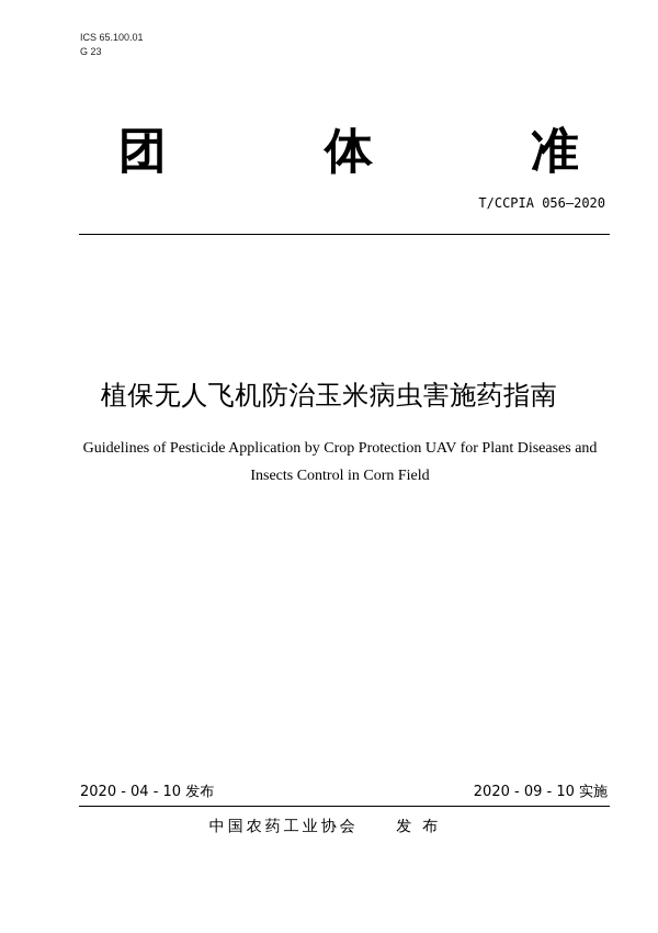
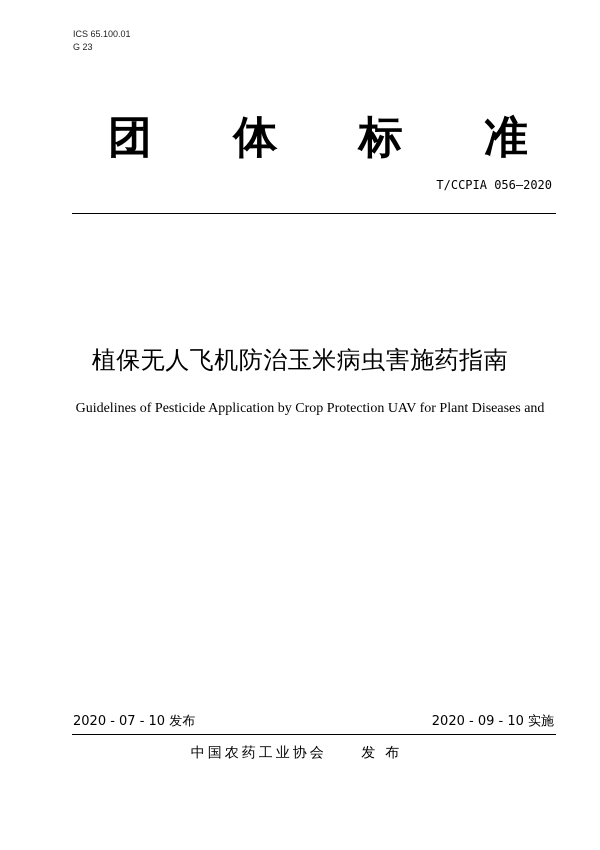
  ICS 65.100.01
  G 23
  团
  体
+ 标
  准
  T/CCPIA 056—2020
  植保无人飞机防治玉米病虫害施药指南
  Guidelines of Pesticide Application by Crop Protection UAV for Plant Diseases and
- Insects Control in Corn Field
- 2020 - 04 - 10 发布
+ 2020 - 07 - 10 发布
  2020 - 09 - 10 实施
  中国农药工业协会 发布
